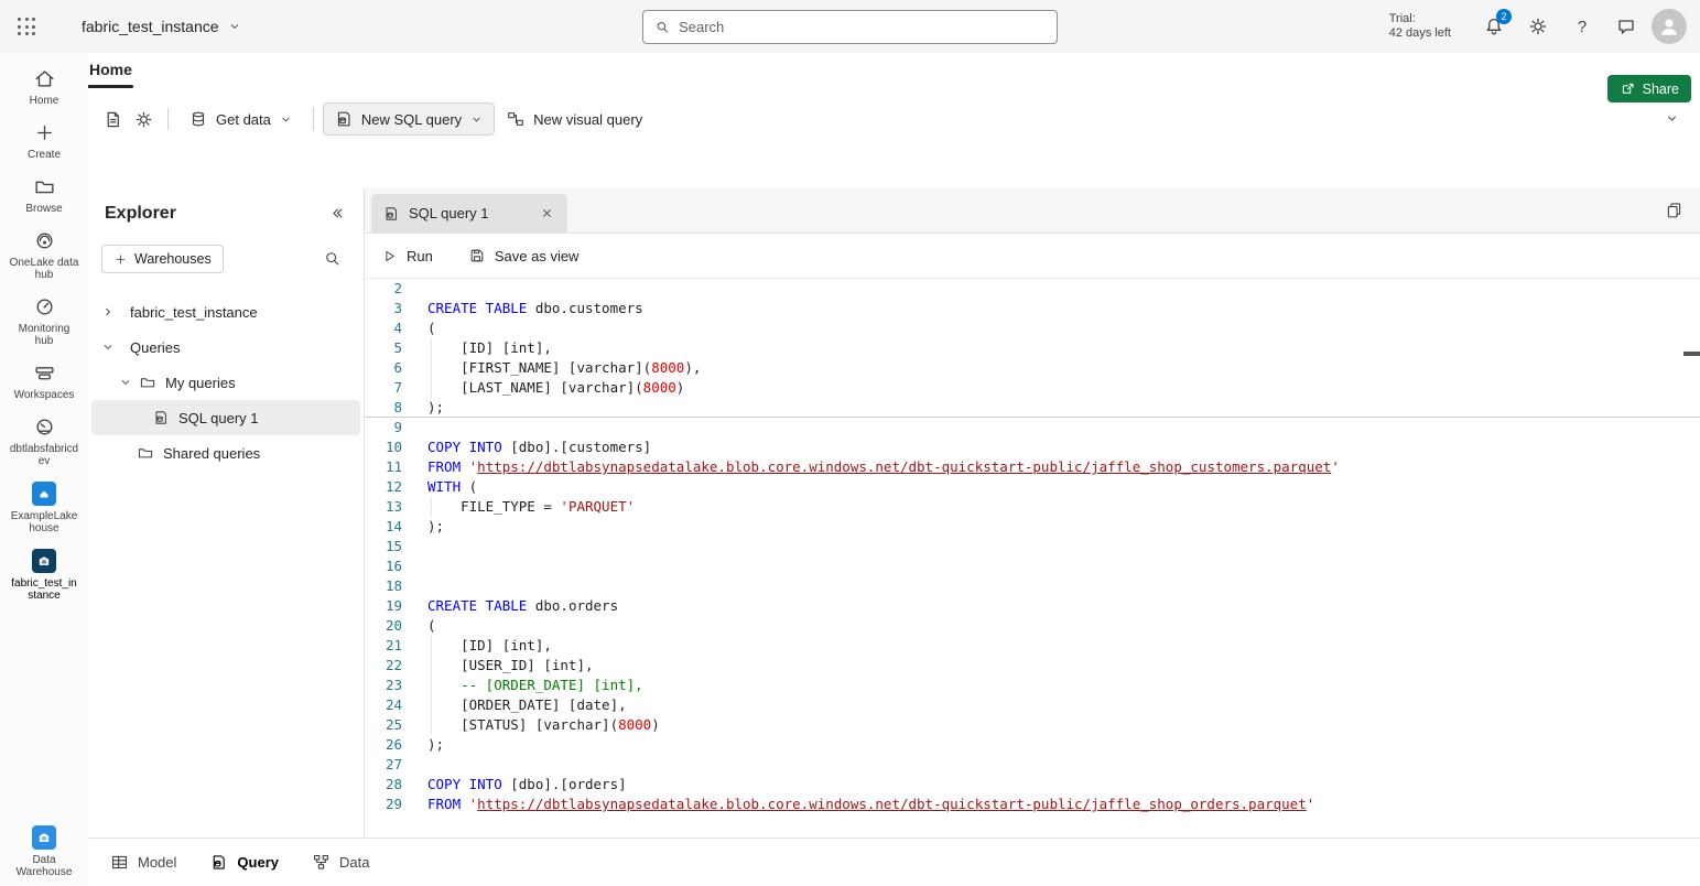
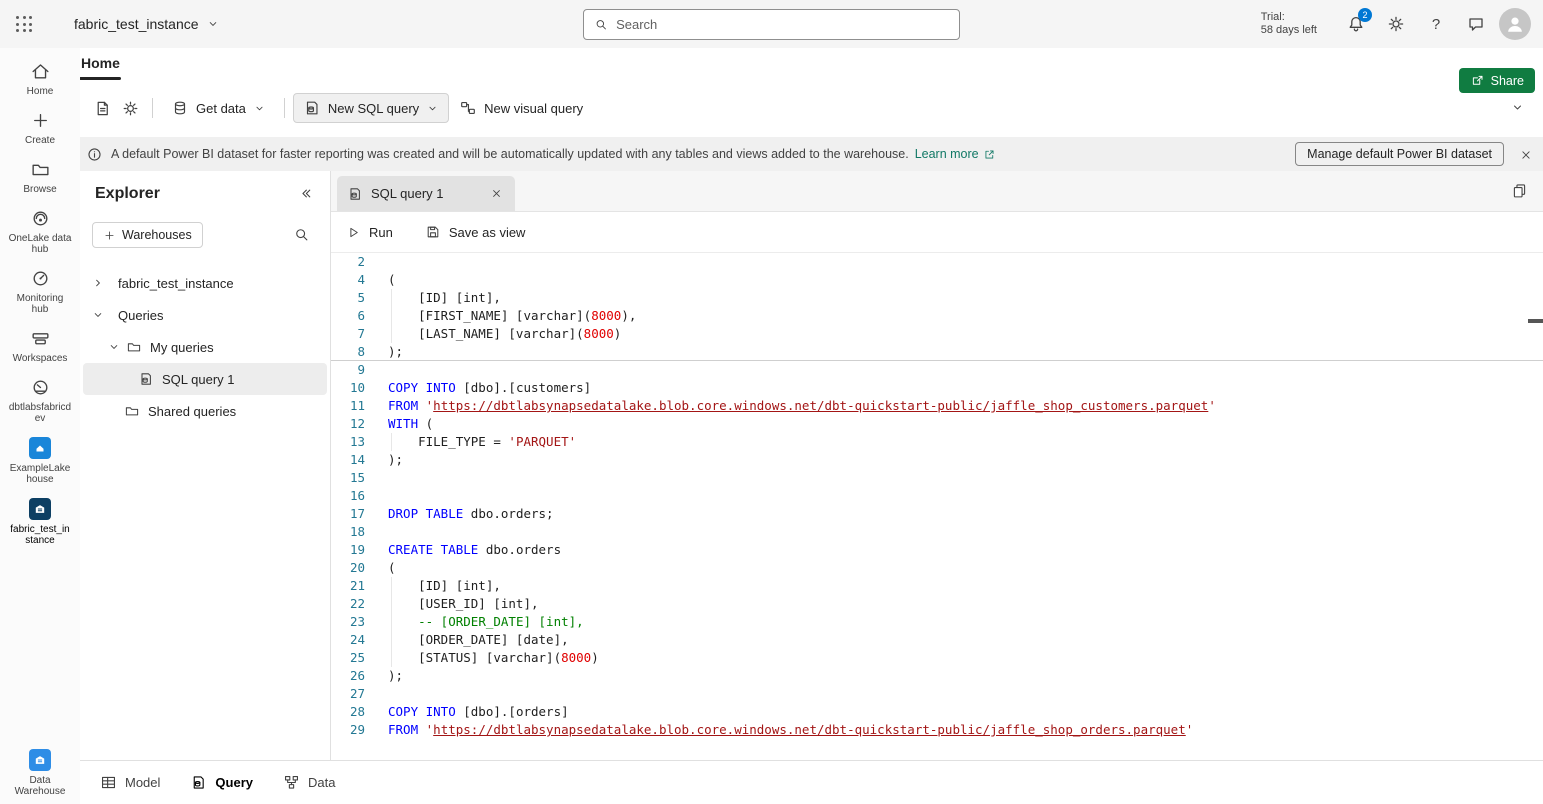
  fabric_test_instance
  Search
  Trial:
- 42 days left
+ 58 days left
  2
  ?
  Home
  Share
  Get data
  New SQL query
  New visual query
+ A default Power BI dataset for faster reporting was created and will be automatically updated with any tables and views added to the warehouse.
+ Learn more
+ Manage default Power BI dataset
  Home
  Create
  Browse
  OneLake data hub
  Monitoring hub
  Workspaces
  dbtlabsfabricdev
  ExampleLakehouse
  fabric_test_instance
  Data Warehouse
  Explorer
  Warehouses
  fabric_test_instance
  Queries
  My queries
  SQL query 1
  Shared queries
  SQL query 1
  Run
  Save as view
  2
- 3
- CREATE TABLE dbo.customers
  4
  (
  5
  [ID] [int],
  6
  [FIRST_NAME] [varchar](8000),
  7
  [LAST_NAME] [varchar](8000)
  8
  );
  9
  10
  COPY INTO [dbo].[customers]
  11
  FROM 'https://dbtlabsynapsedatalake.blob.core.windows.net/dbt-quickstart-public/jaffle_shop_customers.parquet'
  12
  WITH (
  13
  FILE_TYPE = 'PARQUET'
  14
  );
  15
  16
+ 17
+ DROP TABLE dbo.orders;
  18
  19
  CREATE TABLE dbo.orders
  20
  (
  21
  [ID] [int],
  22
  [USER_ID] [int],
  23
  -- [ORDER_DATE] [int],
  24
  [ORDER_DATE] [date],
  25
  [STATUS] [varchar](8000)
  26
  );
  27
  28
  COPY INTO [dbo].[orders]
  29
  FROM 'https://dbtlabsynapsedatalake.blob.core.windows.net/dbt-quickstart-public/jaffle_shop_orders.parquet'
  Model
  Query
  Data
